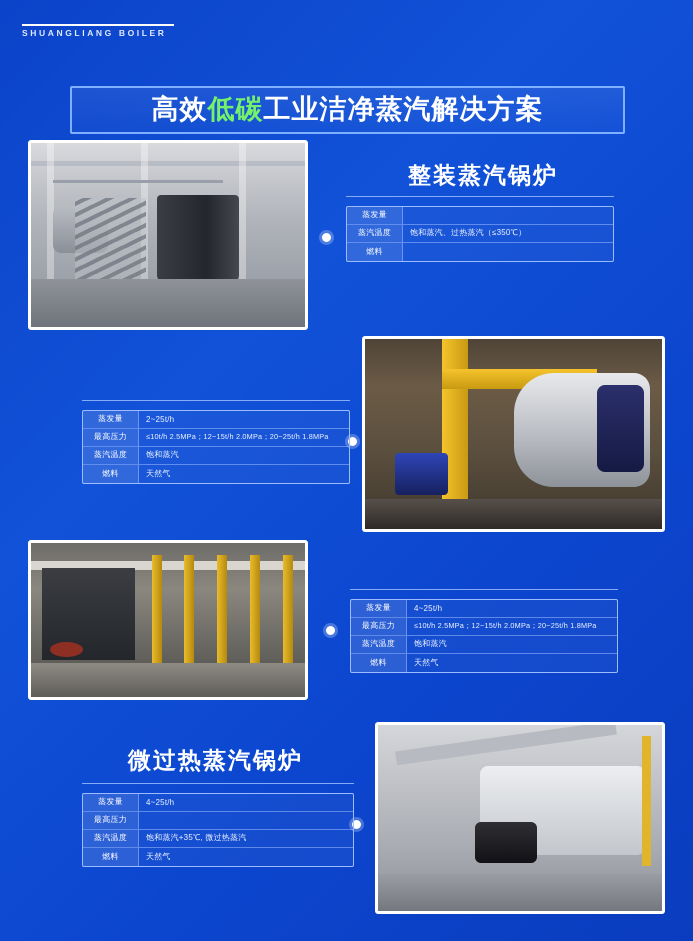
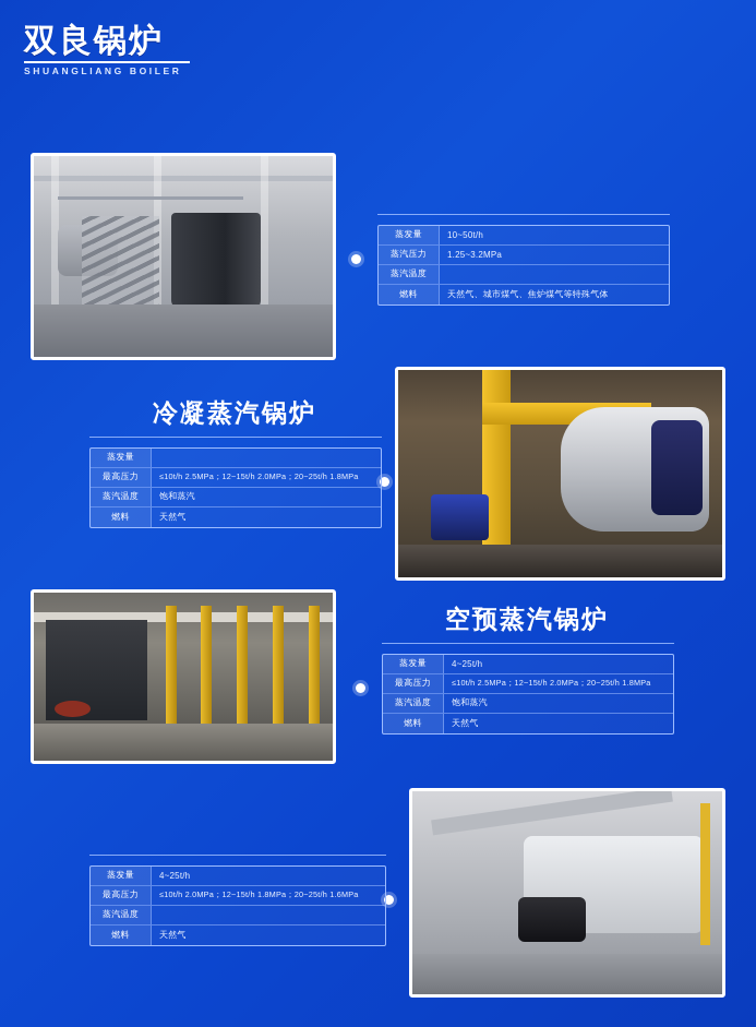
+ 双良锅炉
  SHUANGLIANG BOILER
- 高效低碳工业洁净蒸汽解决方案
- 整装蒸汽锅炉
  蒸发量
+ 10~50t/h
+ 蒸汽压力
+ 1.25~3.2MPa
  蒸汽温度
- 饱和蒸汽、过热蒸汽（≤350℃）
  燃料
+ 天然气、城市煤气、焦炉煤气等特殊气体
+ 冷凝蒸汽锅炉
  蒸发量
- 2~25t/h
  最高压力
  ≤10t/h 2.5MPa；12~15t/h 2.0MPa；20~25t/h 1.8MPa
  蒸汽温度
  饱和蒸汽
  燃料
  天然气
+ 空预蒸汽锅炉
  蒸发量
  4~25t/h
  最高压力
  ≤10t/h 2.5MPa；12~15t/h 2.0MPa；20~25t/h 1.8MPa
  蒸汽温度
  饱和蒸汽
  燃料
  天然气
- 微过热蒸汽锅炉
  蒸发量
  4~25t/h
  最高压力
+ ≤10t/h 2.0MPa；12~15t/h 1.8MPa；20~25t/h 1.6MPa
  蒸汽温度
- 饱和蒸汽+35℃, 微过热蒸汽
  燃料
  天然气
